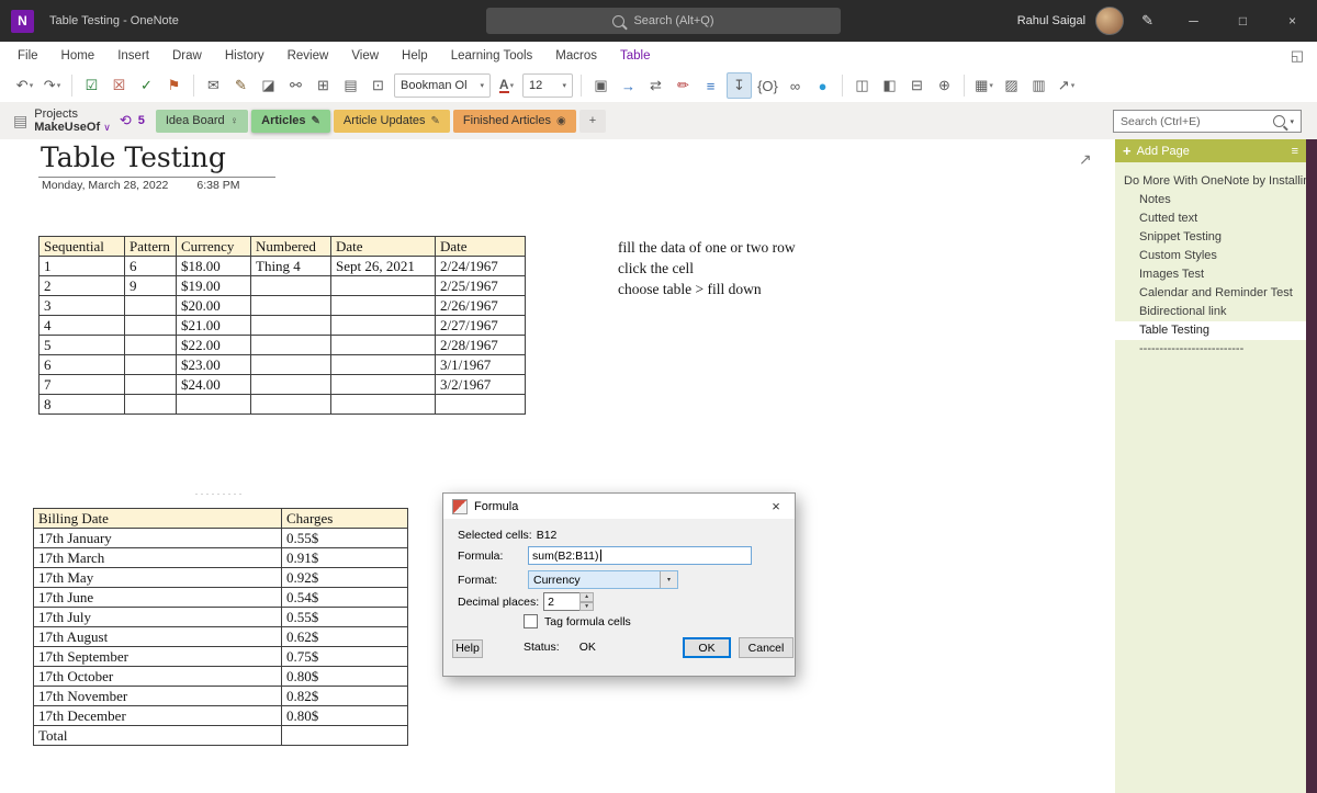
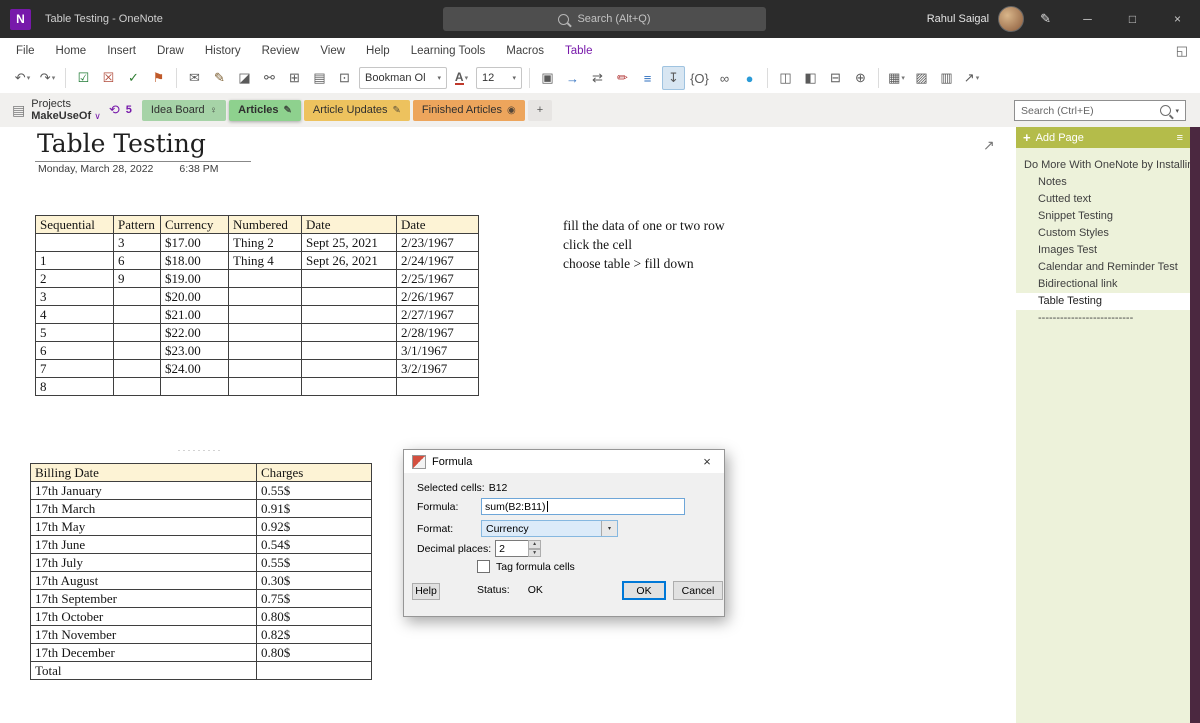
  N
  Table Testing - OneNote
  Search (Alt+Q)
  Rahul Saigal
  ✎
  ─
  □
  ×
  File
  Home
  Insert
  Draw
  History
  Review
  View
  Help
  Learning Tools
  Macros
  Table
  ◱
  ↶
  ↷
  ☑
  ☒
  ✓
  ⚑
  ✉
  ✎
  ◪
  ⚯
  ⊞
  ▤
  ⊡
  Bookman Ol
  A
  12
  ▣
  →
  ⇄
  ✏
  ≡
  ↧
  {O}
  ∞
  ●
  ◫
  ◧
  ⊟
  ⊕
  ▦
  ▨
  ▥
  ↗
  ▤
  Projects
  MakeUseOf ∨
  ⟲
  5
  Idea Board
  ♀
  Articles
  ✎
  Article Updates
  ✎
  Finished Articles
  ◉
  +
  Search (Ctrl+E)
  Table Testing
  Monday, March 28, 2022
  6:38 PM
  ↗
  Sequential	Pattern	Currency	Numbered	Date	Date
+ 	3	$17.00	Thing 2	Sept 25, 2021	2/23/1967
  1	6	$18.00	Thing 4	Sept 26, 2021	2/24/1967
  2	9	$19.00			2/25/1967
  3		$20.00			2/26/1967
  4		$21.00			2/27/1967
  5		$22.00			2/28/1967
  6		$23.00			3/1/1967
  7		$24.00			3/2/1967
  8
  fill the data of one or two row
  click the cell
  choose table > fill down
  ·········
  Billing Date	Charges
  17th January	0.55$
  17th March	0.91$
  17th May	0.92$
  17th June	0.54$
  17th July	0.55$
- 17th August	0.62$
+ 17th August	0.30$
  17th September	0.75$
  17th October	0.80$
  17th November	0.82$
  17th December	0.80$
  Total
  Formula
  ×
  Selected cells:
  B12
  Formula:
  sum(B2:B11)
  Format:
  Currency
  Decimal places:
  2
  Tag formula cells
  Help
  Status:
  OK
  OK
  Cancel
  +
  Add Page
  ≡
  Do More With OneNote by Installi
  Notes
  Cutted text
  Snippet Testing
  Custom Styles
  Images Test
  Calendar and Reminder Test
  Bidirectional link
  Table Testing
  --------------------------
